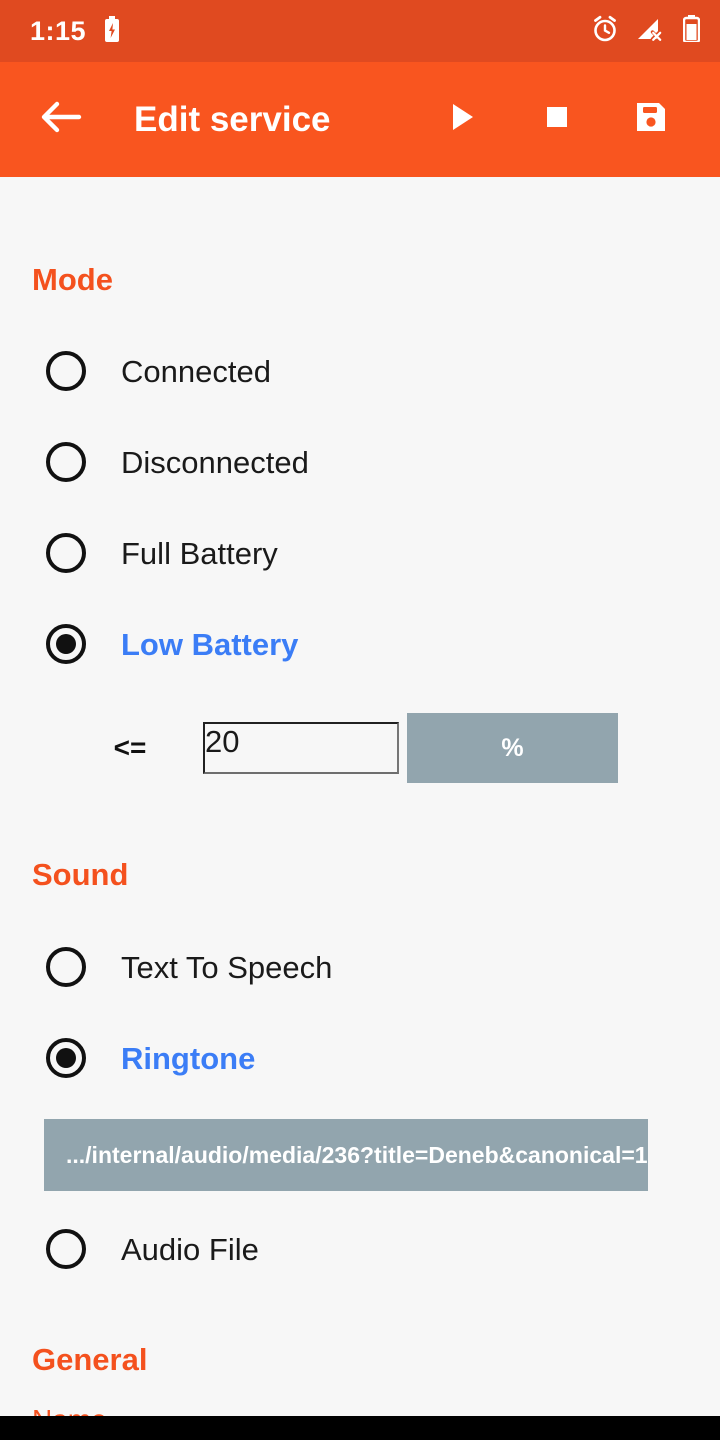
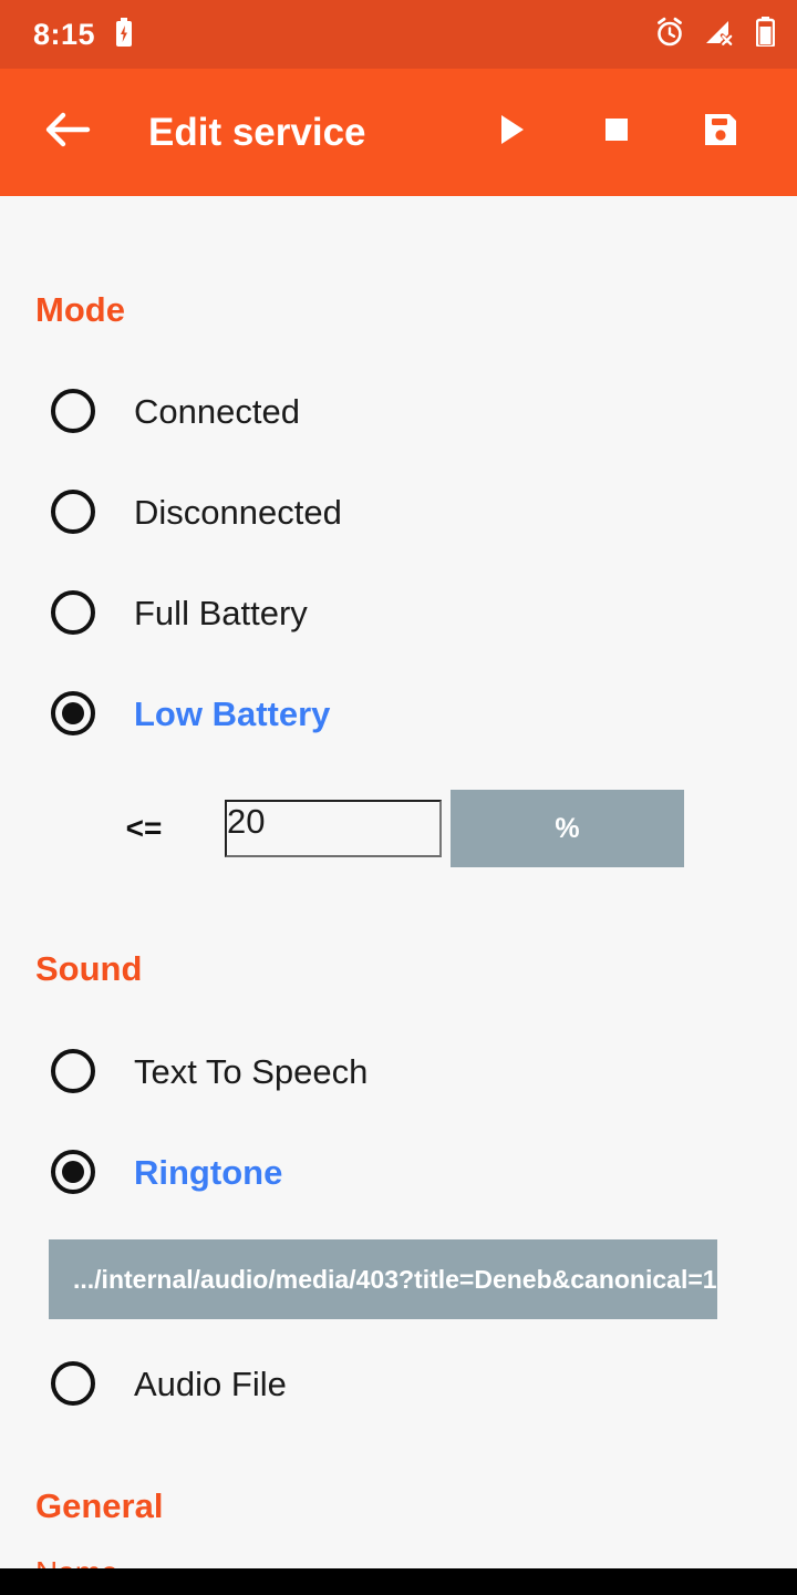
- 1:15
+ 8:15
  Edit service
  Mode
  Connected
  Disconnected
  Full Battery
  Low Battery
  <=
  20
  %
  Sound
  Text To Speech
  Ringtone
- .../internal/audio/media/236?title=Deneb&canonical=1
+ .../internal/audio/media/403?title=Deneb&canonical=1
  Audio File
  General
